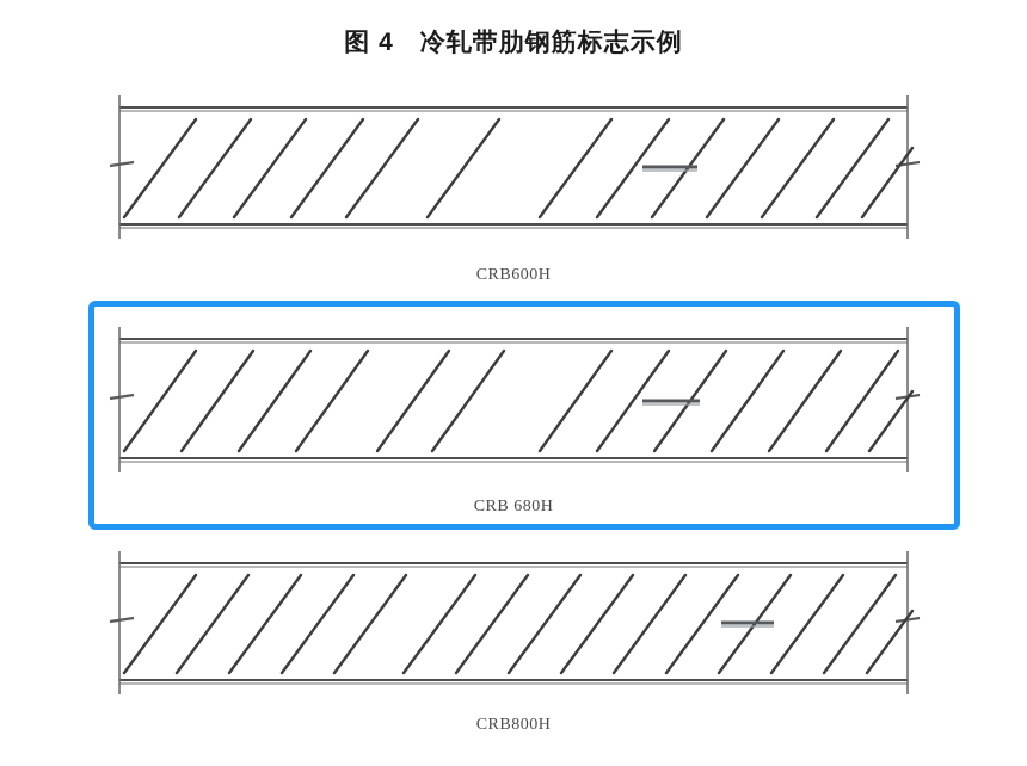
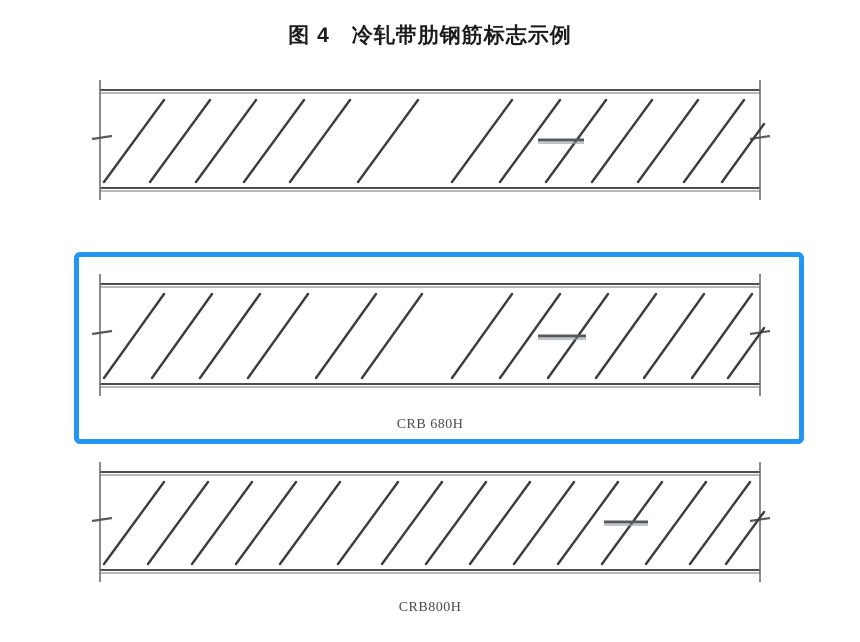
  图 4 冷轧带肋钢筋标志示例
- CRB600H
  CRB 680H
  CRB800H
